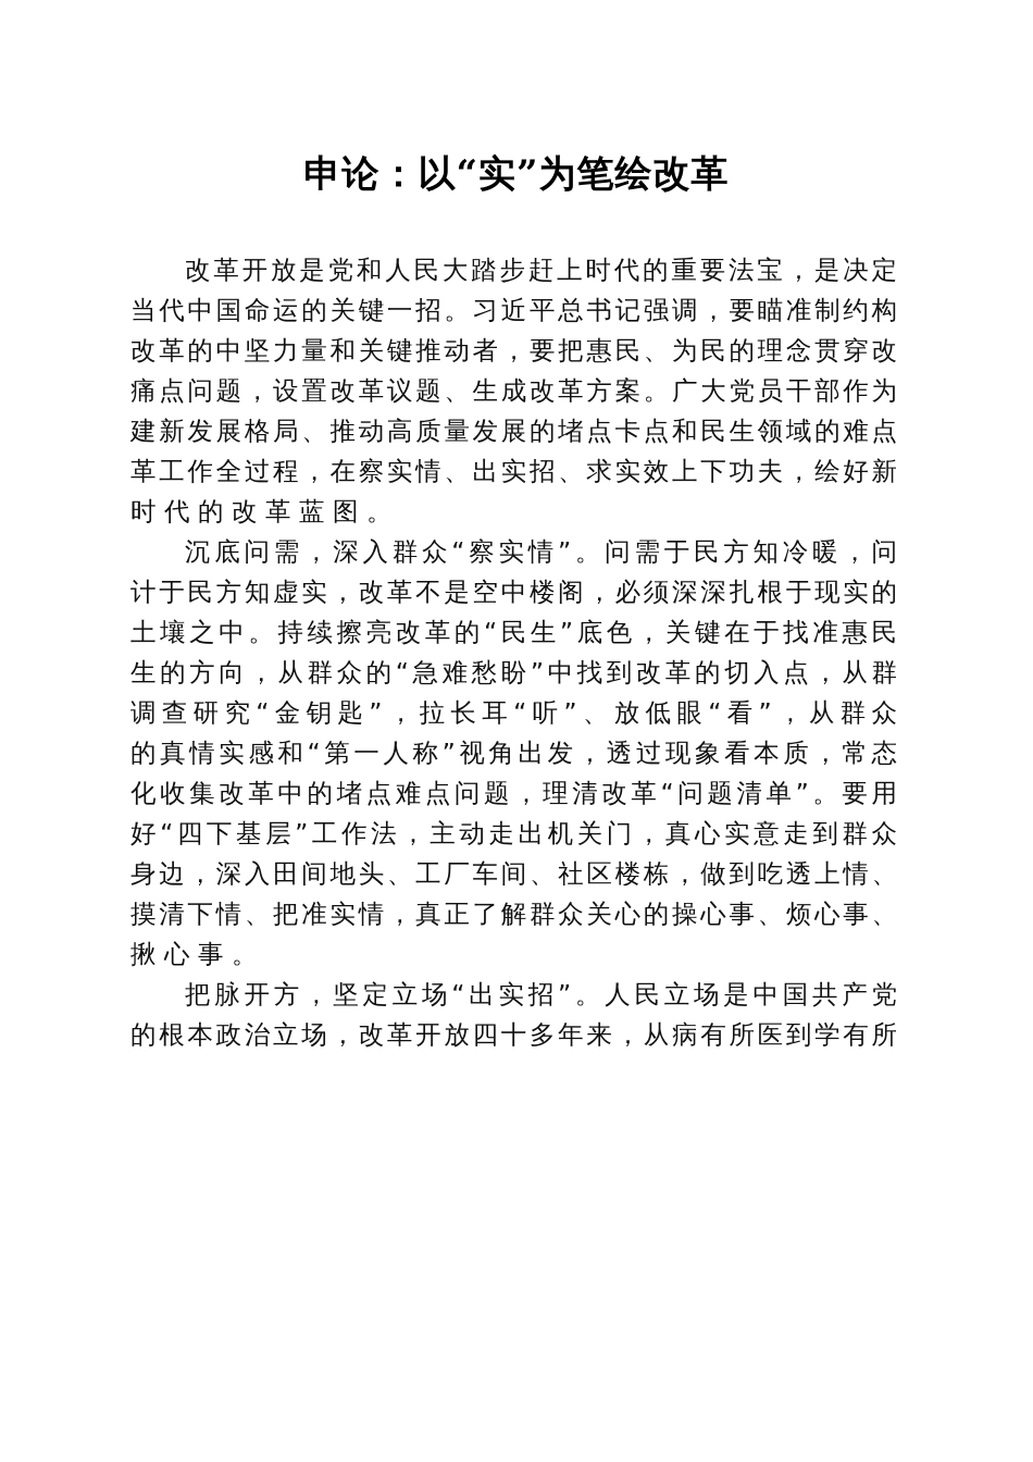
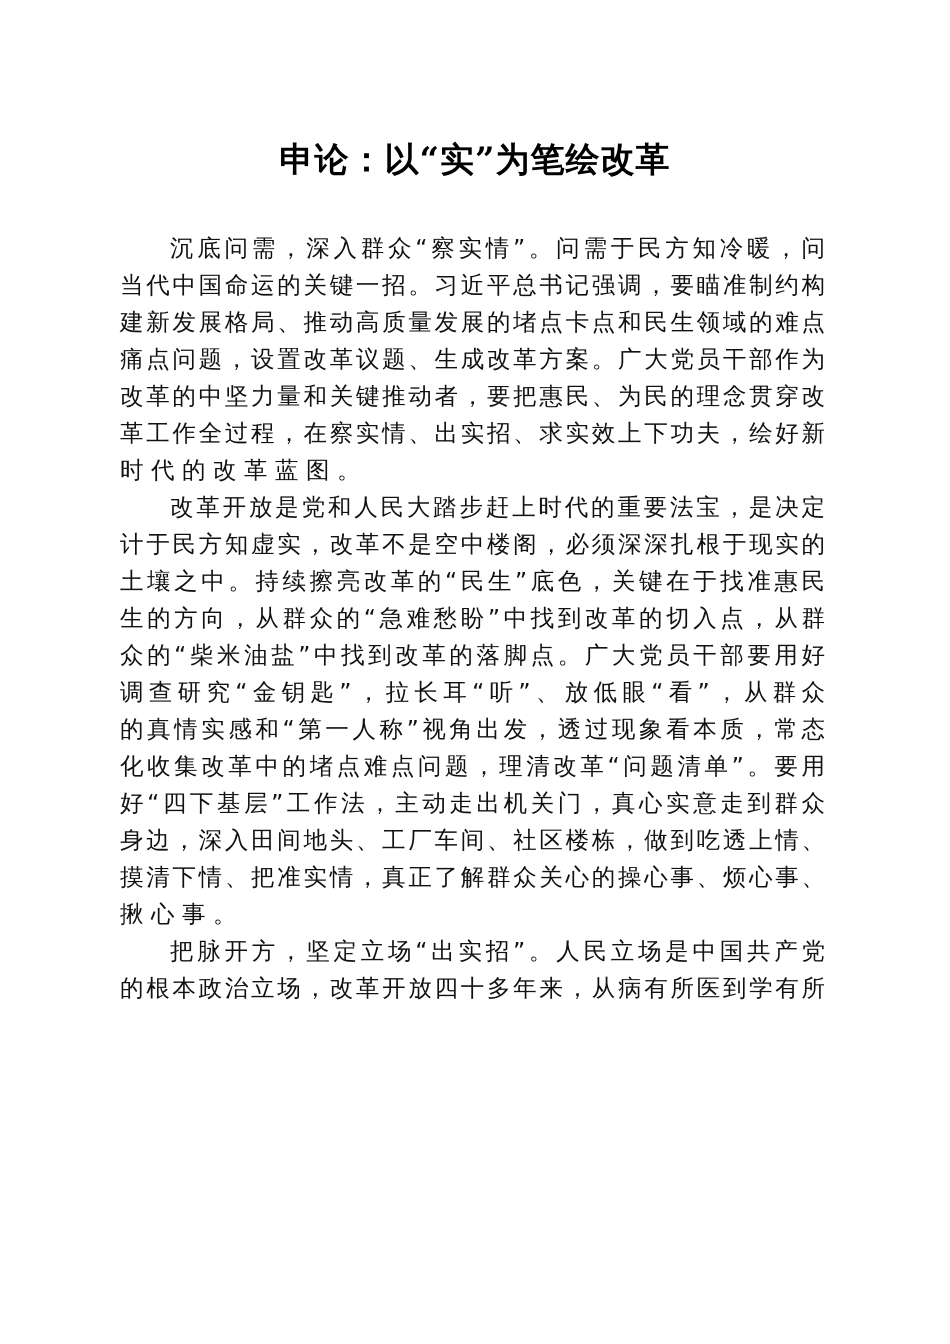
  申论：以“实”为笔绘改革
- 改革开放是党和人民大踏步赶上时代的重要法宝，是决定
+ 沉底问需，深入群众“察实情”。问需于民方知冷暖，问
  当代中国命运的关键一招。习近平总书记强调，要瞄准制约构
- 改革的中坚力量和关键推动者，要把惠民、为民的理念贯穿改
+ 建新发展格局、推动高质量发展的堵点卡点和民生领域的难点
  痛点问题，设置改革议题、生成改革方案。广大党员干部作为
- 建新发展格局、推动高质量发展的堵点卡点和民生领域的难点
+ 改革的中坚力量和关键推动者，要把惠民、为民的理念贯穿改
  革工作全过程，在察实情、出实招、求实效上下功夫，绘好新
  时代的改革蓝图。
- 沉底问需，深入群众“察实情”。问需于民方知冷暖，问
+ 改革开放是党和人民大踏步赶上时代的重要法宝，是决定
  计于民方知虚实，改革不是空中楼阁，必须深深扎根于现实的
  土壤之中。持续擦亮改革的“民生”底色，关键在于找准惠民
  生的方向，从群众的“急难愁盼”中找到改革的切入点，从群
+ 众的“柴米油盐”中找到改革的落脚点。广大党员干部要用好
  调查研究“金钥匙”，拉长耳“听”、放低眼“看”，从群众
  的真情实感和“第一人称”视角出发，透过现象看本质，常态
  化收集改革中的堵点难点问题，理清改革“问题清单”。要用
  好“四下基层”工作法，主动走出机关门，真心实意走到群众
  身边，深入田间地头、工厂车间、社区楼栋，做到吃透上情、
  摸清下情、把准实情，真正了解群众关心的操心事、烦心事、
  揪心事。
  把脉开方，坚定立场“出实招”。人民立场是中国共产党
  的根本政治立场，改革开放四十多年来，从病有所医到学有所
